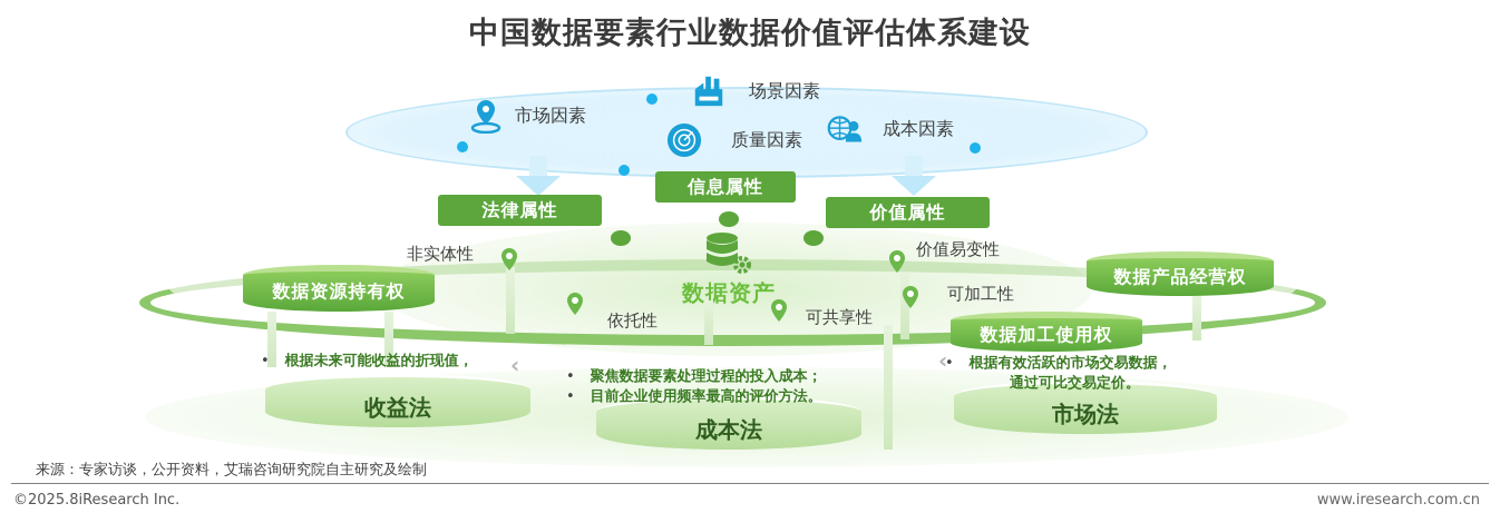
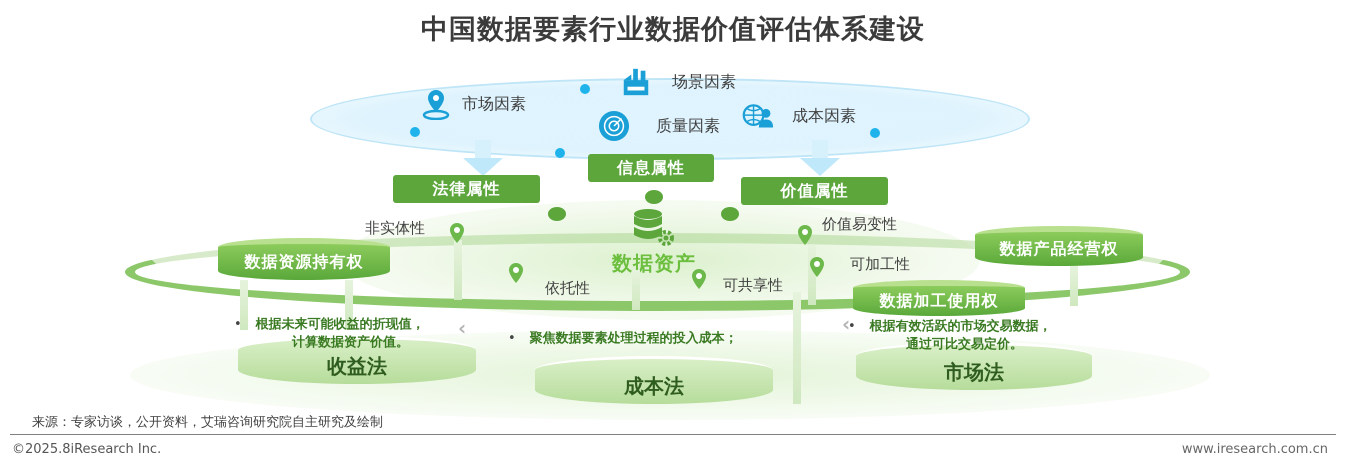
  中国数据要素行业数据价值评估体系建设
  市场因素
  场景因素
  质量因素
  成本因素
  法律属性
  信息属性
  价值属性
  数据资产
  非实体性
  依托性
  可共享性
  价值易变性
  可加工性
  数据资源持有权
  数据产品经营权
  数据加工使用权
  收益法
  成本法
  市场法
  • 根据未来可能收益的折现值，
+ 计算数据资产价值。
  ‹
  • 聚焦数据要素处理过程的投入成本；
- • 目前企业使用频率最高的评价方法。
  ‹
  • 根据有效活跃的市场交易数据，
  通过可比交易定价。
  来源：专家访谈，公开资料，艾瑞咨询研究院自主研究及绘制
  ©2025.8iResearch Inc.
  www.iresearch.com.cn
